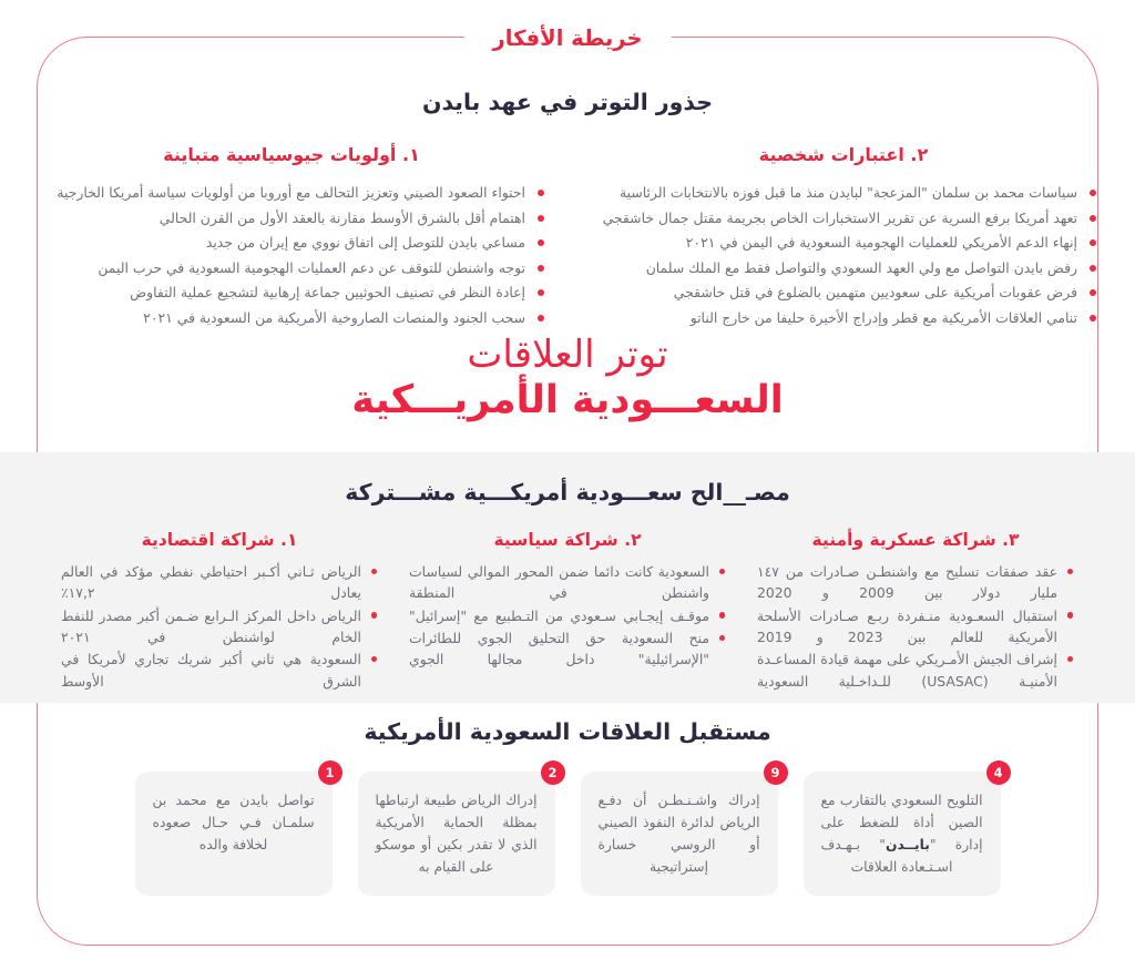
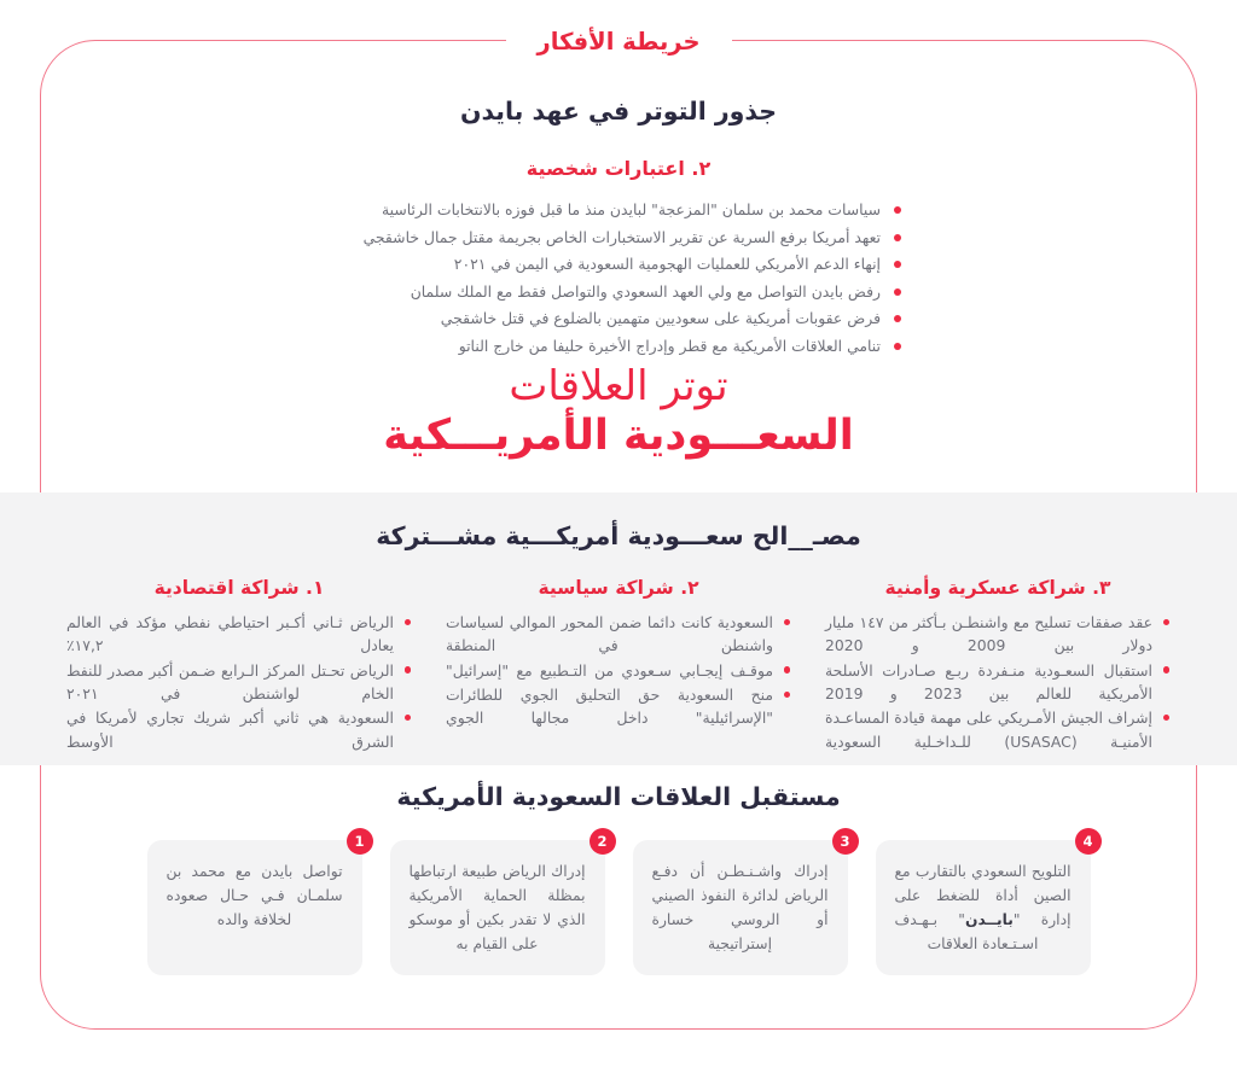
  خريطة الأفكار
  جذور التوتر في عهد بايدن
  ٢. اعتبارات شخصية
  سياسات محمد بن سلمان "المزعجة" لبايدن منذ ما قبل فوزه بالانتخابات الرئاسية
  تعهد أمريكا برفع السرية عن تقرير الاستخبارات الخاص بجريمة مقتل جمال خاشقجي
  إنهاء الدعم الأمريكي للعمليات الهجومية السعودية في اليمن في ٢٠٢١
  رفض بايدن التواصل مع ولي العهد السعودي والتواصل فقط مع الملك سلمان
  فرض عقوبات أمريكية على سعوديين متهمين بالضلوع في قتل خاشقجي
  تنامي العلاقات الأمريكية مع قطر وإدراج الأخيرة حليفا من خارج الناتو
- ١. أولويات جيوسياسية متباينة
- احتواء الصعود الصيني وتعزيز التحالف مع أوروبا من أولويات سياسة أمريكا الخارجية
- اهتمام أقل بالشرق الأوسط مقارنة بالعقد الأول من القرن الحالي
- مساعي بايدن للتوصل إلى اتفاق نووي مع إيران من جديد
- توجه واشنطن للتوقف عن دعم العمليات الهجومية السعودية في حرب اليمن
- إعادة النظر في تصنيف الحوثيين جماعة إرهابية لتشجيع عملية التفاوض
- سحب الجنود والمنصات الصاروخية الأمريكية من السعودية في ٢٠٢١
  توتر العلاقات
  السعـــودية الأمريـــكية
  مصـ__الح سعـــودية أمريكـــية مشـــتركة
  ٣. شراكة عسكرية وأمنية
- عقد صفقات تسليح مع واشنطـن صـادرات من ١٤٧ مليار دولار بين 2009 و 2020
+ عقد صفقات تسليح مع واشنطـن بـأكثر من ١٤٧ مليار دولار بين 2009 و 2020
  استقبال السعـودية منـفردة ربـع صـادرات الأسلحة الأمريكية للعالم بين 2023 و 2019
  إشراف الجيش الأمـريكي على مهمة قيادة المساعـدة الأمنيـة (USASAC) للـداخـلية السعودية
  ٢. شراكة سياسية
  السعودية كانت دائما ضمن المحور الموالي لسياسات واشنطن في المنطقة
  موقـف إيجـابي سـعودي من التـطبيع مع "إسرائيل"
  منح السعودية حق التحليق الجوي للطائرات "الإسرائيلية" داخل مجالها الجوي
  ١. شراكة اقتصادية
  الرياض ثـاني أكـبر احتياطي نفطي مؤكد في العالم يعادل ١٧,٢٪
- الرياض داخل المركز الـرابع ضـمن أكبر مصدر للنفط الخام لواشنطن في ٢٠٢١
+ الرياض تحـتل المركز الـرابع ضـمن أكبر مصدر للنفط الخام لواشنطن في ٢٠٢١
  السعودية هي ثاني أكبر شريك تجاري لأمريكا في الشرق الأوسط
  مستقبل العلاقات السعودية الأمريكية
  4
  التلويح السعودي بالتقارب مع الصين أداة للضغط على إدارة "بايــدن" بـهـدف اسـتـعادة العلاقات
- 9
+ 3
  إدراك واشـنـطـن أن دفـع الرياض لدائرة النفوذ الصيني أو الروسي خسارة إستراتيجية
  2
  إدراك الرياض طبيعة ارتباطها بمظلة الحماية الأمريكية الذي لا تقدر بكين أو موسكو على القيام به
  1
  تواصل بايدن مع محمد بن سلمـان فـي حـال صعوده لخلافة والده
